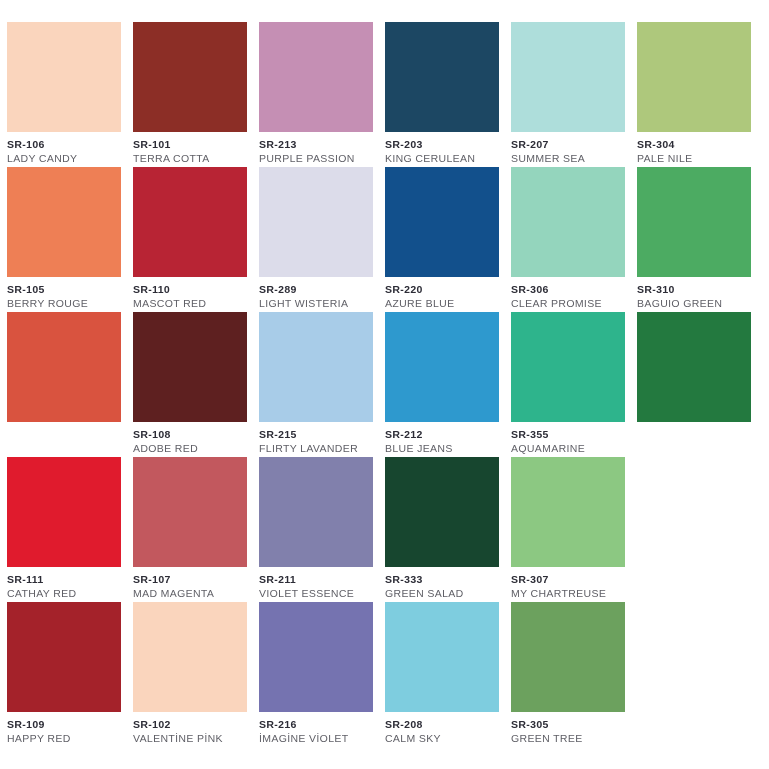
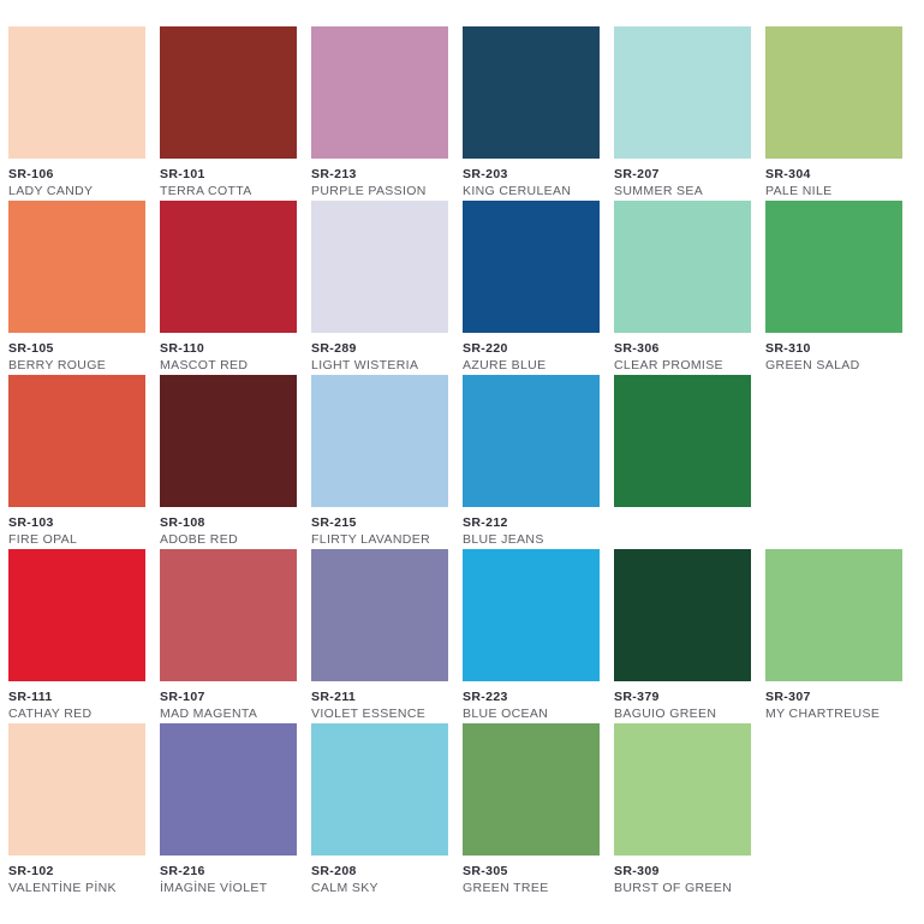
  SR-106
  LADY CANDY
  SR-101
  TERRA COTTA
  SR-213
  PURPLE PASSION
  SR-203
  KING CERULEAN
  SR-207
  SUMMER SEA
  SR-304
  PALE NILE
  SR-105
  BERRY ROUGE
  SR-110
  MASCOT RED
  SR-289
  LIGHT WISTERIA
  SR-220
  AZURE BLUE
  SR-306
  CLEAR PROMISE
  SR-310
- BAGUIO GREEN
+ GREEN SALAD
+ SR-103
+ FIRE OPAL
  SR-108
  ADOBE RED
  SR-215
  FLIRTY LAVANDER
  SR-212
  BLUE JEANS
- SR-355
- AQUAMARINE
  SR-111
  CATHAY RED
  SR-107
  MAD MAGENTA
  SR-211
  VIOLET ESSENCE
+ SR-223
+ BLUE OCEAN
- SR-333
+ SR-379
- GREEN SALAD
+ BAGUIO GREEN
  SR-307
  MY CHARTREUSE
- SR-109
- HAPPY RED
  SR-102
  VALENTİNE PİNK
  SR-216
  İMAGİNE VİOLET
  SR-208
  CALM SKY
  SR-305
  GREEN TREE
+ SR-309
+ BURST OF GREEN
